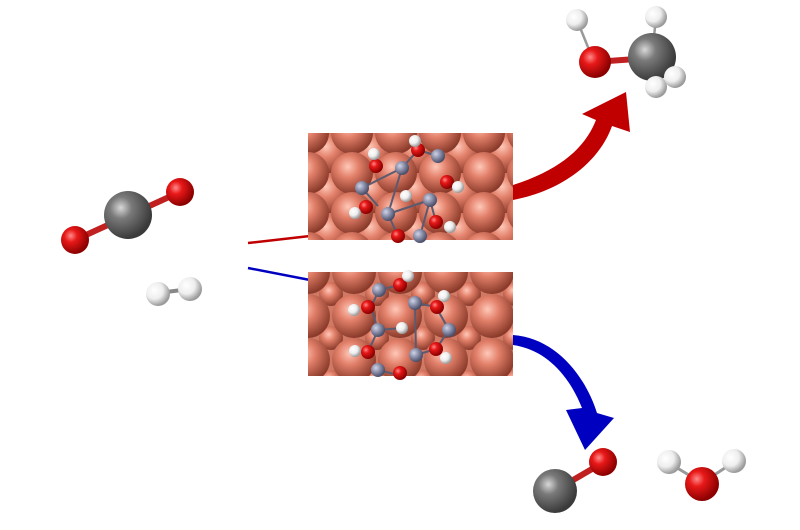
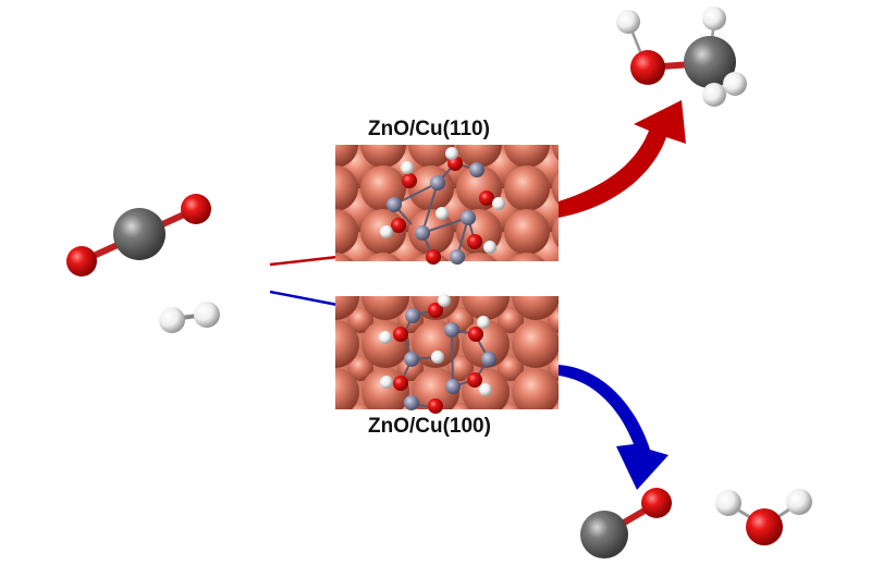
+ ZnO/Cu(110)
+ ZnO/Cu(100)
